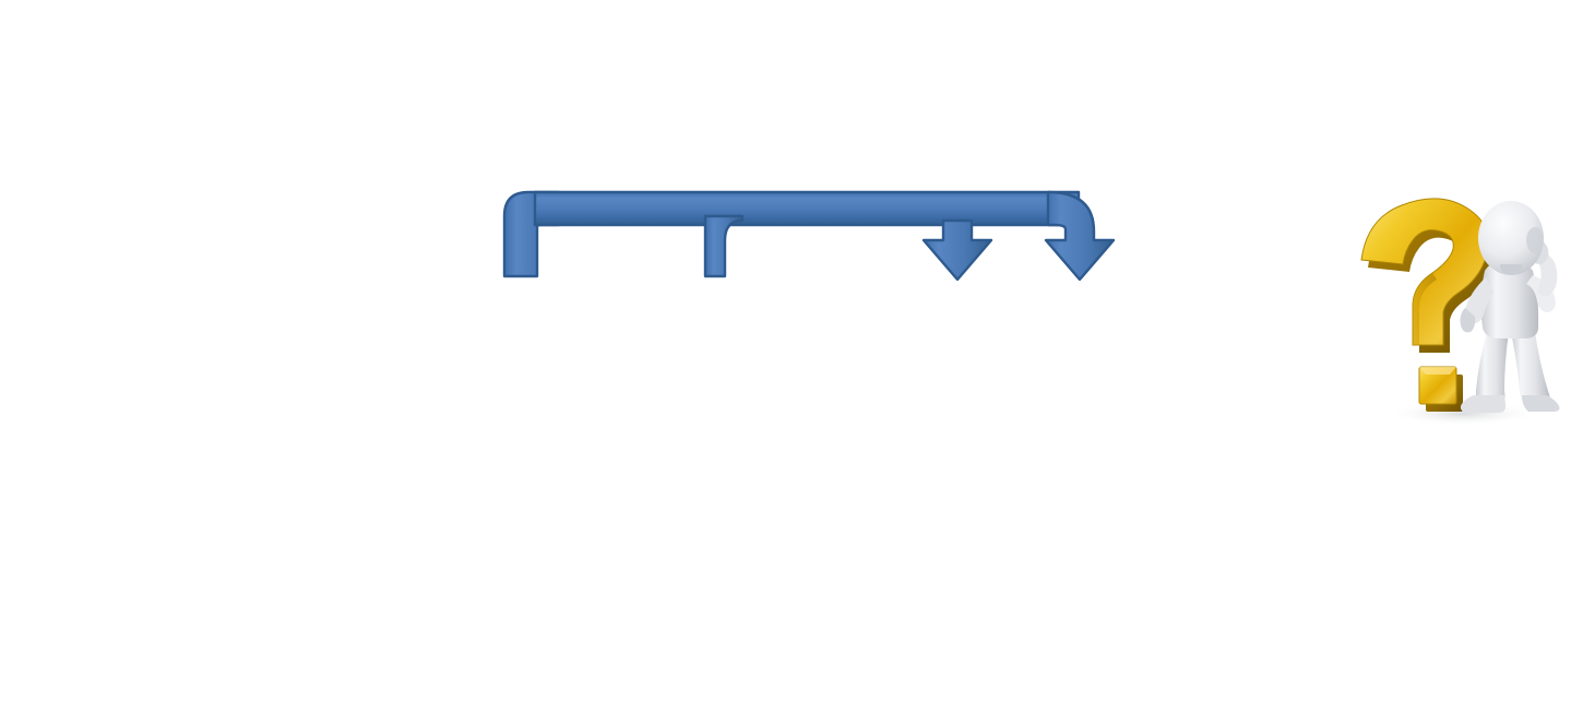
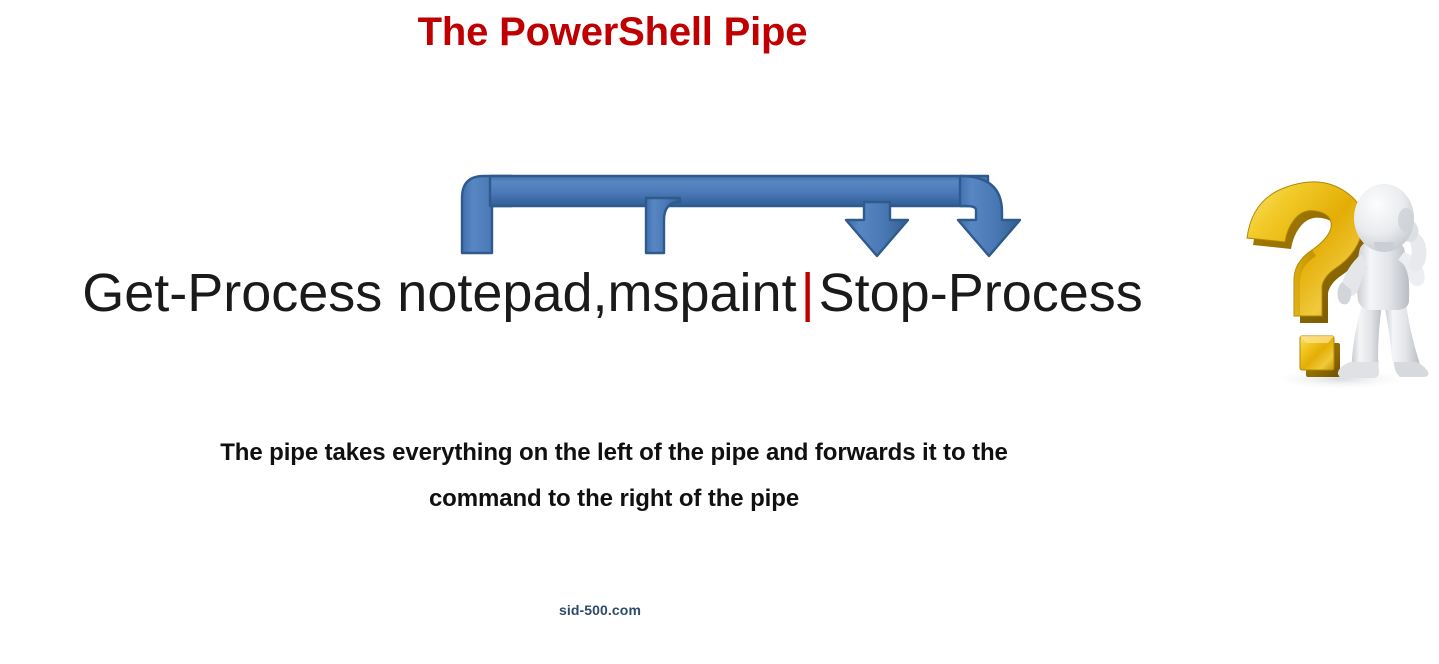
+ The PowerShell Pipe
+ Get-Process notepad,mspaint|Stop-Process
+ The pipe takes everything on the left of the pipe and forwards it to the
+ command to the right of the pipe
+ sid-500.com
